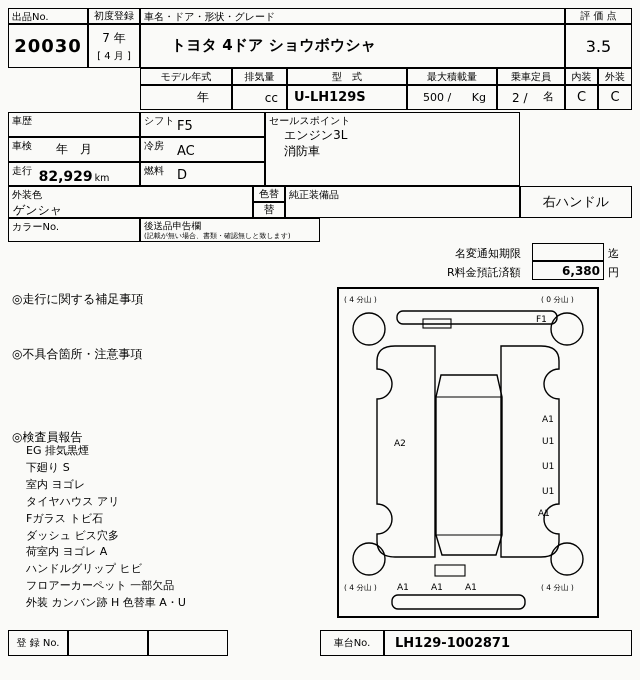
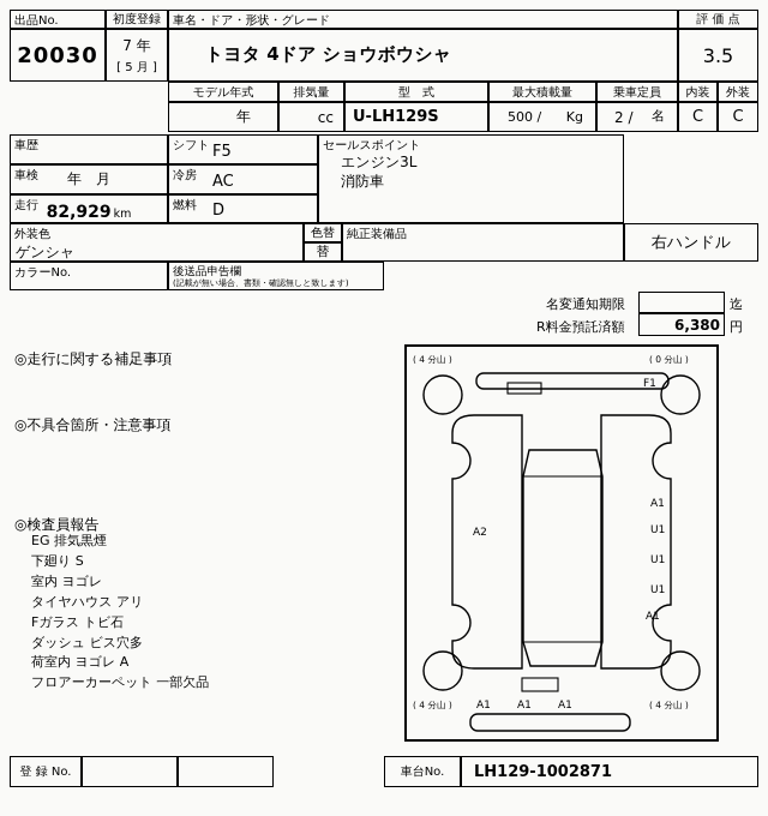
  出品No.
  20030
  初度登録
  7 年
- [ 4 月 ]
+ [ 5 月 ]
  車名・ドア・形状・グレード
  トヨタ 4ドア ショウボウシャ
  評 価 点
  3.5
  モデル年式
  年
  排気量
  cc
  型 式
  U-LH129S
  最大積載量
  500 /
  Kg
  乗車定員
  2 /
  名
  内装
  外装
  C
  C
  車歴
  車検
  年 月
  走行
  82,929
  km
  シフト
  F5
  冷房
  AC
  燃料
  D
  セールスポイント
  エンジン3L
  消防車
  外装色
  ゲンシャ
  色替
  替
  純正装備品
  右ハンドル
  カラーNo.
  後送品申告欄
  (記載が無い場合、書類・確認無しと致します)
  名変通知期限
  迄
  R料金預託済額
  6,380
  円
  ◎走行に関する補足事項
  ◎不具合箇所・注意事項
  ◎検査員報告
  EG 排気黒煙
  下廻り S
  室内 ヨゴレ
  タイヤハウス アリ
  Fガラス トビ石
  ダッシュ ビス穴多
  荷室内 ヨゴレ A
- ハンドルグリップ ヒビ
  フロアーカーペット 一部欠品
- 外装 カンバン跡 H 色替車 A・U
  ( 4 分山 )
  ( 0 分山 )
  ( 4 分山 )
  ( 4 分山 )
  F1
  A2
  A1
  U1
  U1
  U1
  A1
  A1
  A1
  A1
  登 録 No.
  車台No.
  LH129-1002871
